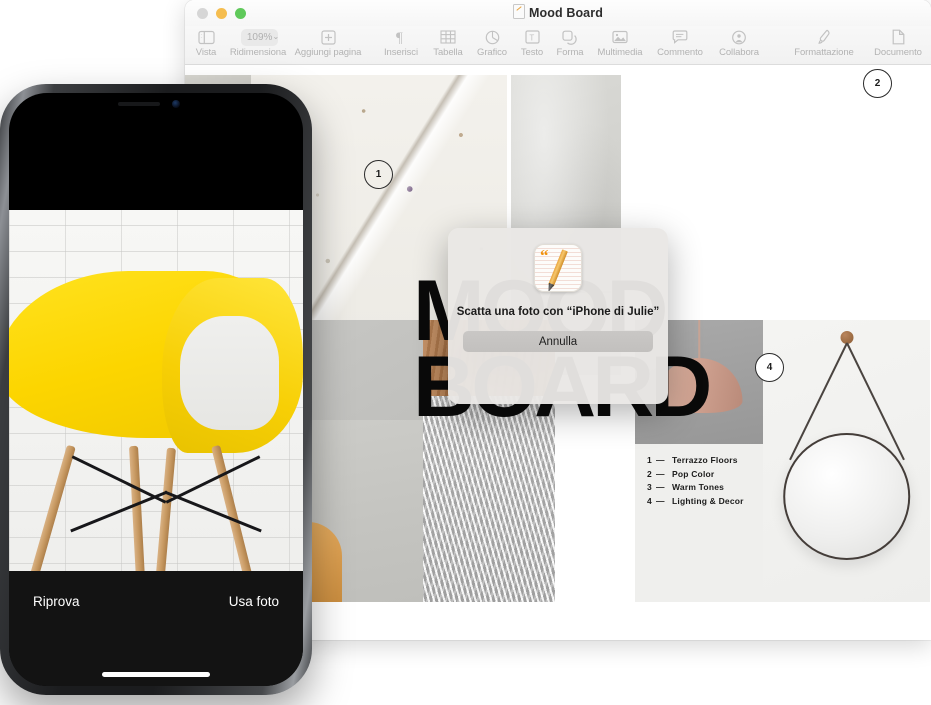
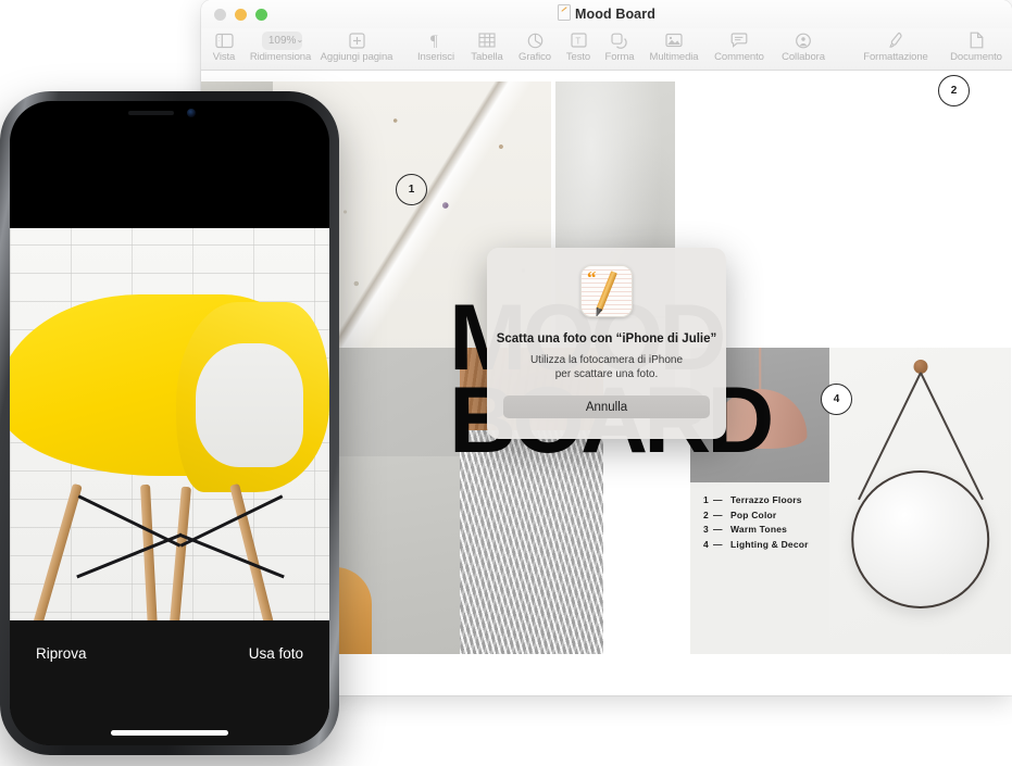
  Mood Board
  Vista
  109%
  ⌄
  Ridimensiona
  Aggiungi pagina
  ¶
  Inserisci
  Tabella
  Grafico
  T
  Testo
  Forma
  Multimedia
  Commento
  Collabora
  Formattazione
  Documento
  1 — Terrazzo Floors
  2 — Pop Color
  3 — Warm Tones
  4 — Lighting & Decor
  1
  2
  4
  “
  Scatta una foto con “iPhone di Julie”
+ Utilizza la fotocamera di iPhone
+ per scattare una foto.
  Annulla
  Riprova
  Usa foto
